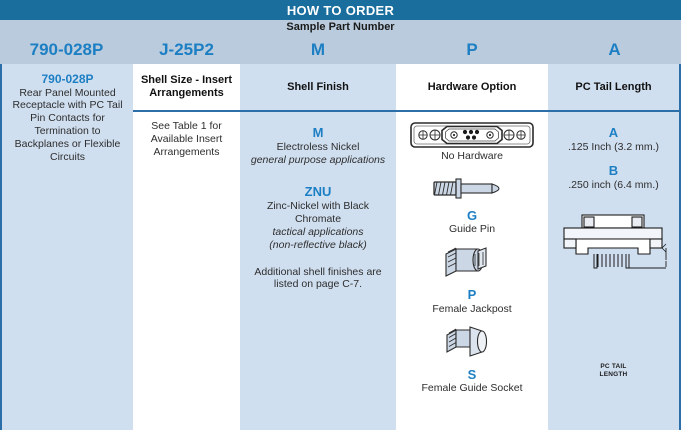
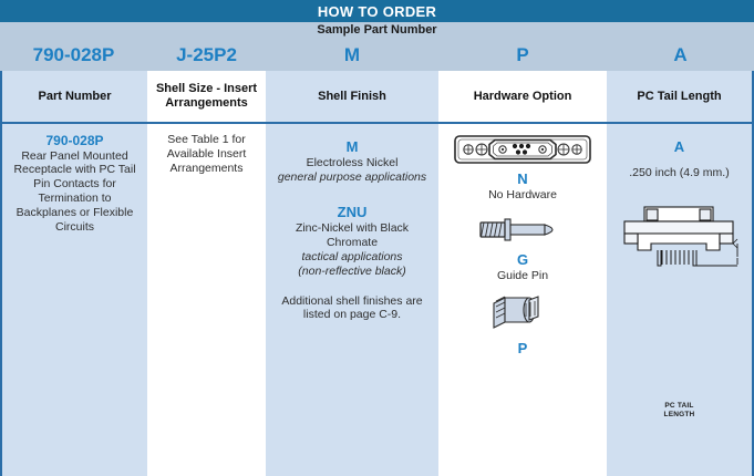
  HOW TO ORDER
  Sample Part Number
  790-028P
  J-25P2
  M
  P
  A
+ Part Number
  790-028P
  Rear Panel Mounted Receptacle with PC Tail Pin Contacts for Termination to Backplanes or Flexible Circuits
  Shell Size - Insert Arrangements
  See Table 1 for Available Insert Arrangements
  Shell Finish
  M
  Electroless Nickel
  general purpose applications
  ZNU
  Zinc-Nickel with Black Chromate
  tactical applications
  (non-reflective black)
- Additional shell finishes are listed on page C-7.
+ Additional shell finishes are listed on page C-9.
  Hardware Option
+ N
  No Hardware
  G
  Guide Pin
  P
- Female Jackpost
- S
- Female Guide Socket
  PC Tail Length
  A
- .125 Inch (3.2 mm.)
- B
- .250 inch (6.4 mm.)
+ .250 inch (4.9 mm.)
